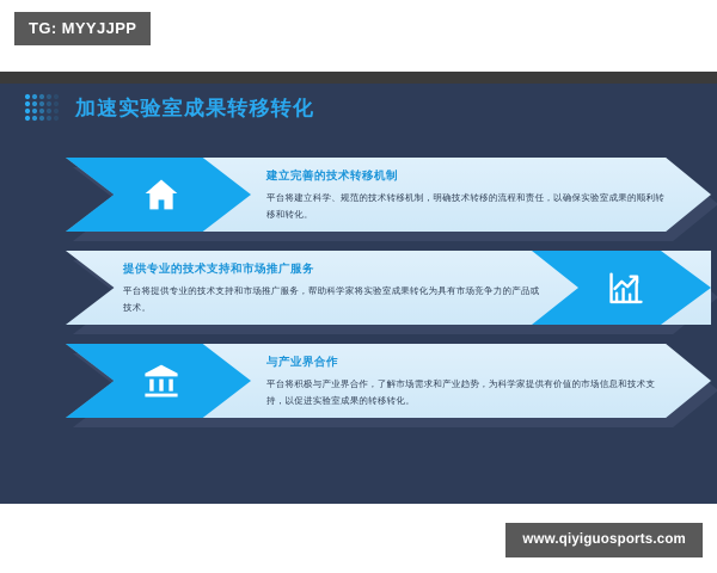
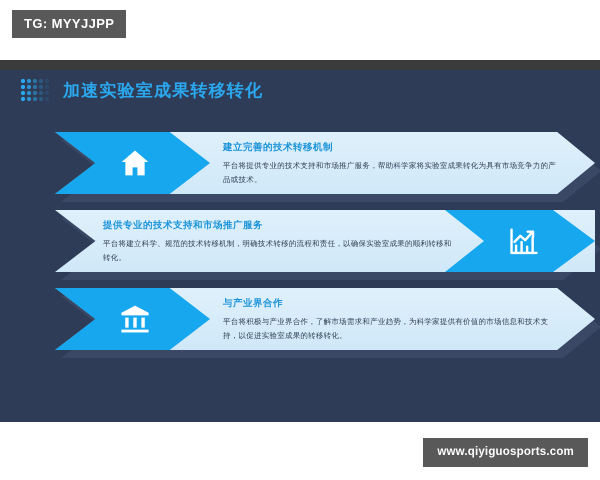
  TG: MYYJJPP
  加速实验室成果转移转化
  建立完善的技术转移机制
- 平台将建立科学、规范的技术转移机制，明确技术转移的流程和责任，以确保实验室成果的顺利转移和转化。
+ 平台将提供专业的技术支持和市场推广服务，帮助科学家将实验室成果转化为具有市场竞争力的产品或技术。
  提供专业的技术支持和市场推广服务
- 平台将提供专业的技术支持和市场推广服务，帮助科学家将实验室成果转化为具有市场竞争力的产品或技术。
+ 平台将建立科学、规范的技术转移机制，明确技术转移的流程和责任，以确保实验室成果的顺利转移和转化。
  与产业界合作
  平台将积极与产业界合作，了解市场需求和产业趋势，为科学家提供有价值的市场信息和技术支持，以促进实验室成果的转移转化。
  www.qiyiguosports.com
